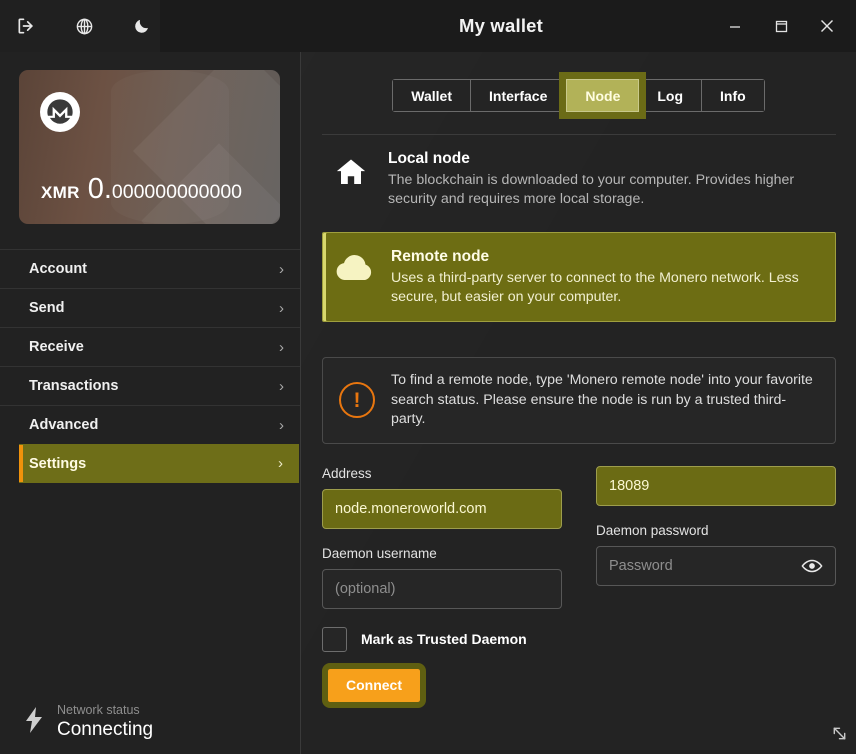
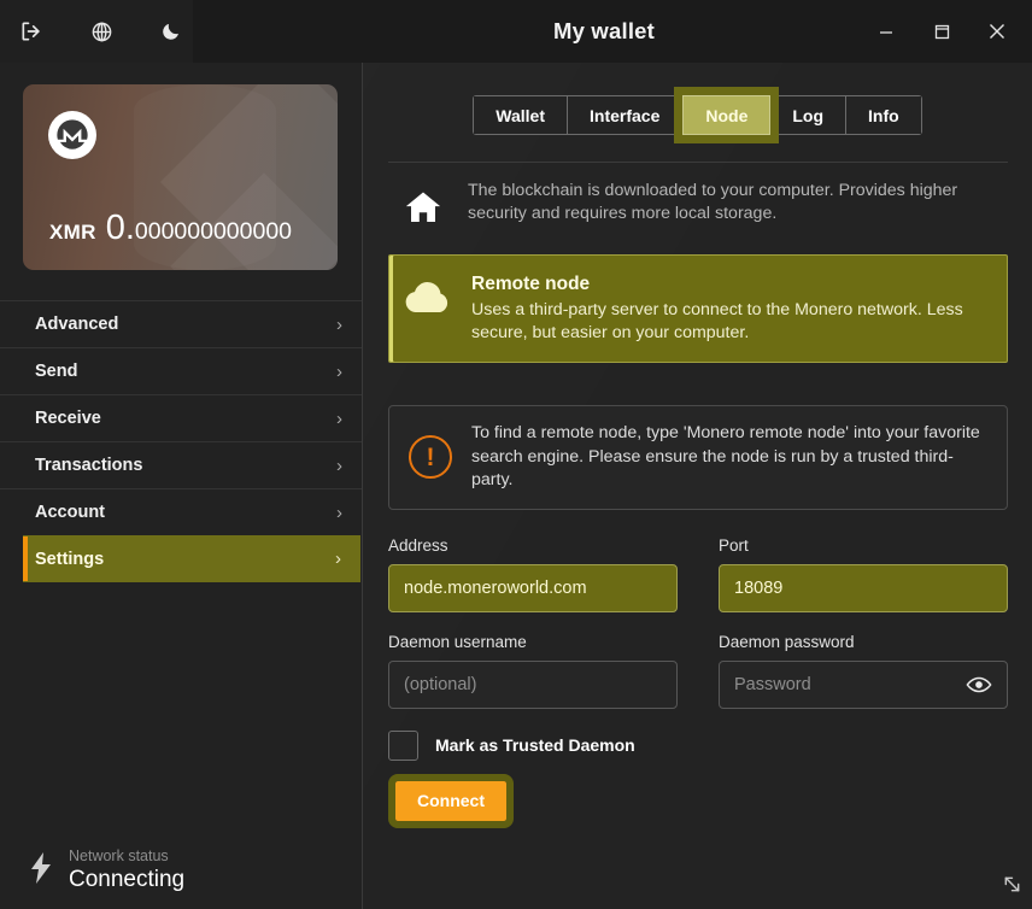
  My wallet
  XMR
  0.
  000000000000
- Account
+ Advanced
  ›
  Send
  ›
  Receive
  ›
  Transactions
  ›
- Advanced
+ Account
  ›
  Settings
  ›
  Network status
  Connecting
  Wallet
  Interface
  Node
  Log
  Info
- Local node
  The blockchain is downloaded to your computer. Provides higher security and requires more local storage.
  Remote node
  Uses a third-party server to connect to the Monero network. Less secure, but easier on your computer.
  !
- To find a remote node, type 'Monero remote node' into your favorite search status. Please ensure the node is run by a trusted third-party.
+ To find a remote node, type 'Monero remote node' into your favorite search engine. Please ensure the node is run by a trusted third-party.
  Address
  node.moneroworld.com
  Daemon username
  (optional)
+ Port
  18089
  Daemon password
  Password
  Mark as Trusted Daemon
  Connect
